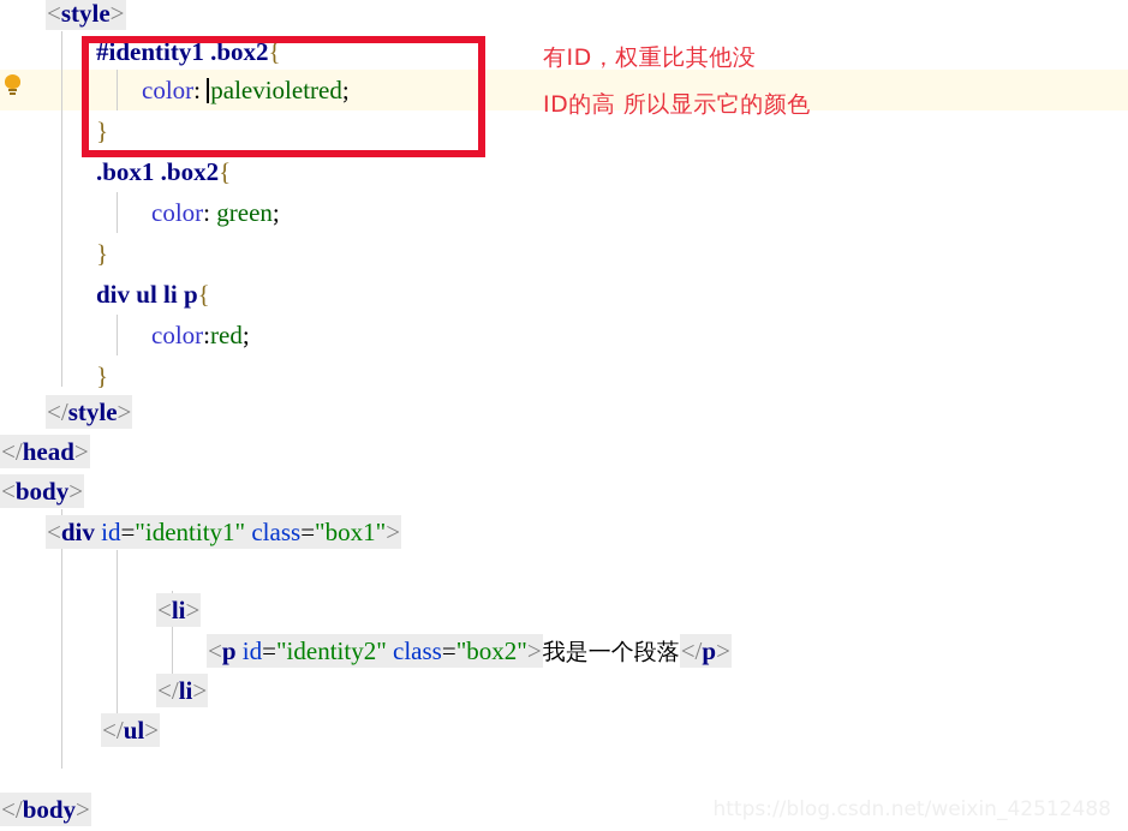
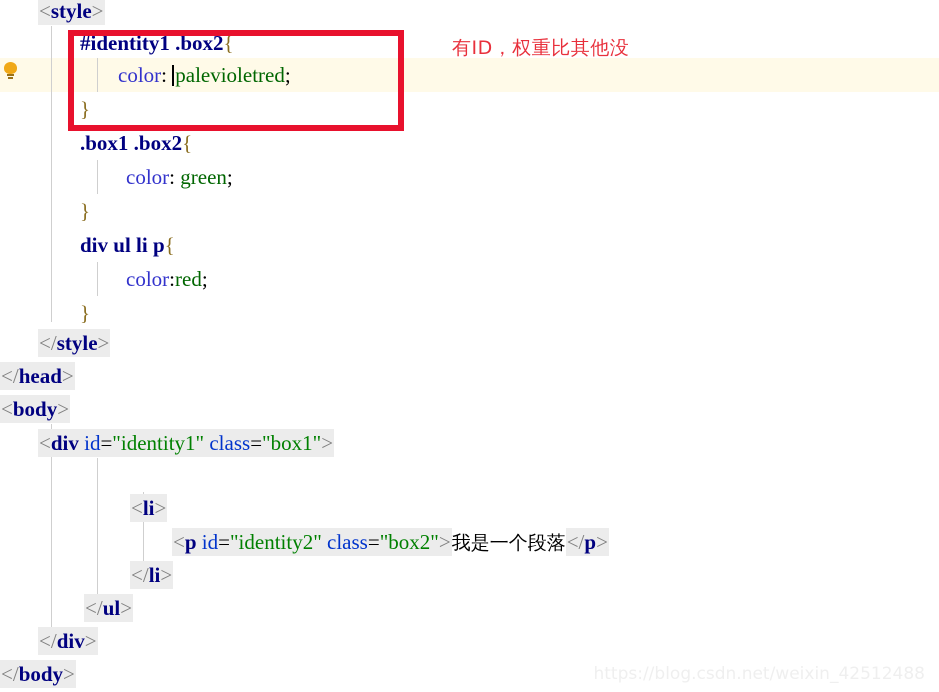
  <style>
  #identity1 .box2{
  color: palevioletred;
  }
  .box1 .box2{
  color: green;
  }
  div ul li p{
  color:red;
  }
  </style>
  </head>
  <body>
  <div id="identity1" class="box1">
  <li>
  <p id="identity2" class="box2">我是一个段落</p>
  </li>
  </ul>
+ </div>
  </body>
  有ID，权重比其他没
- ID的高 所以显示它的颜色
